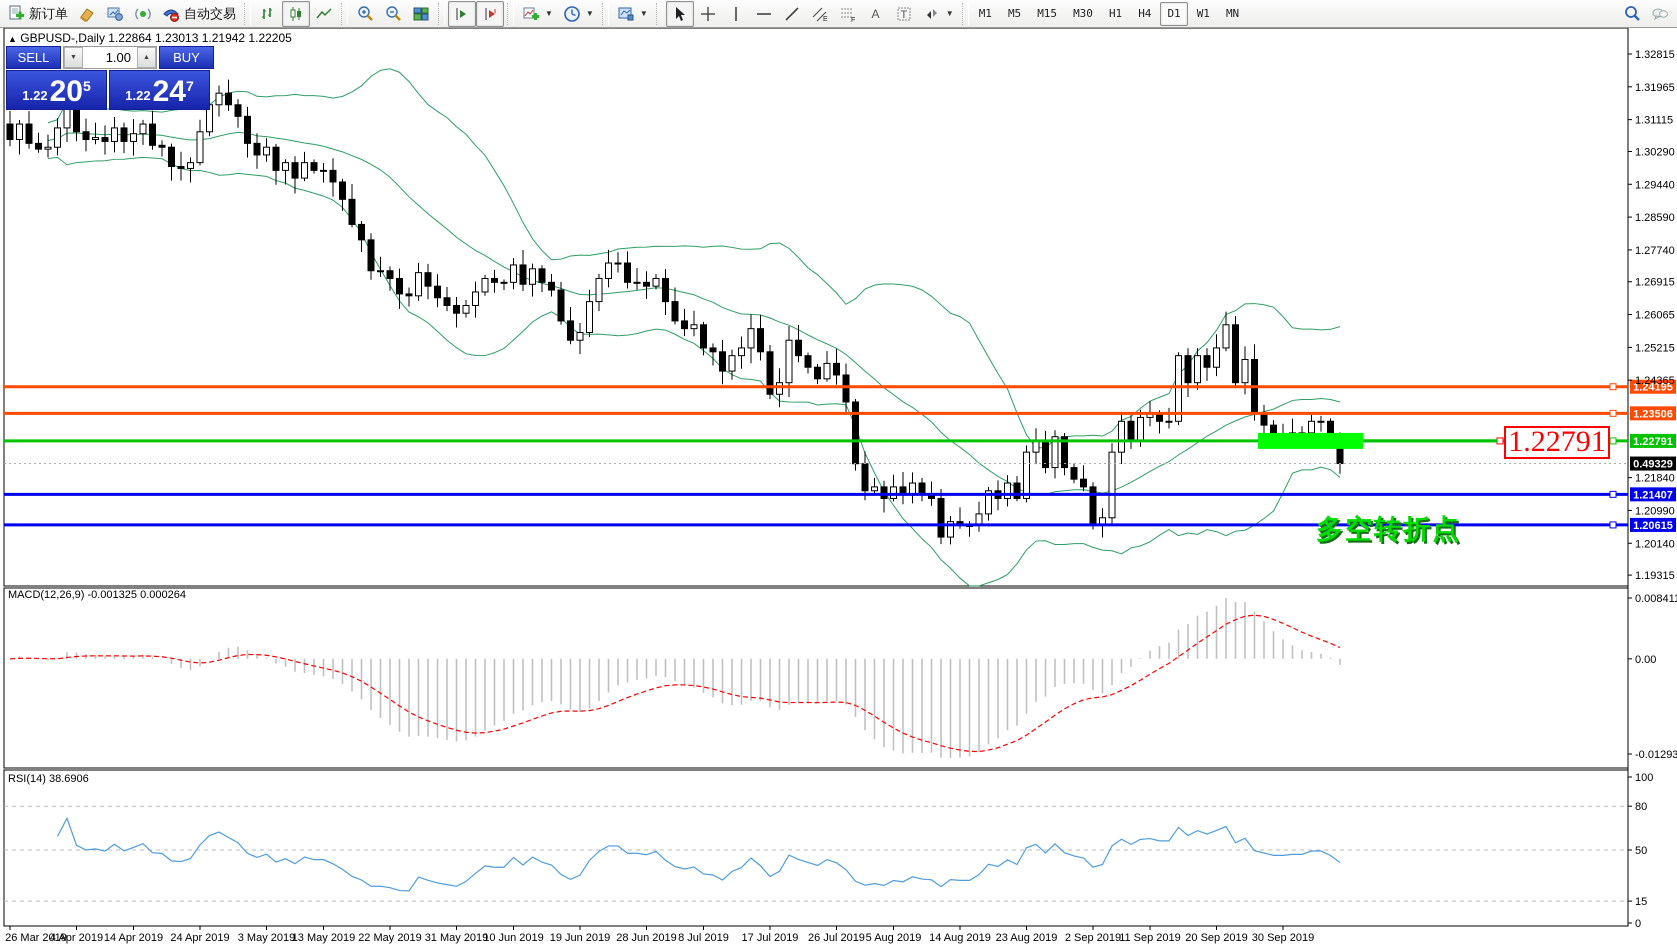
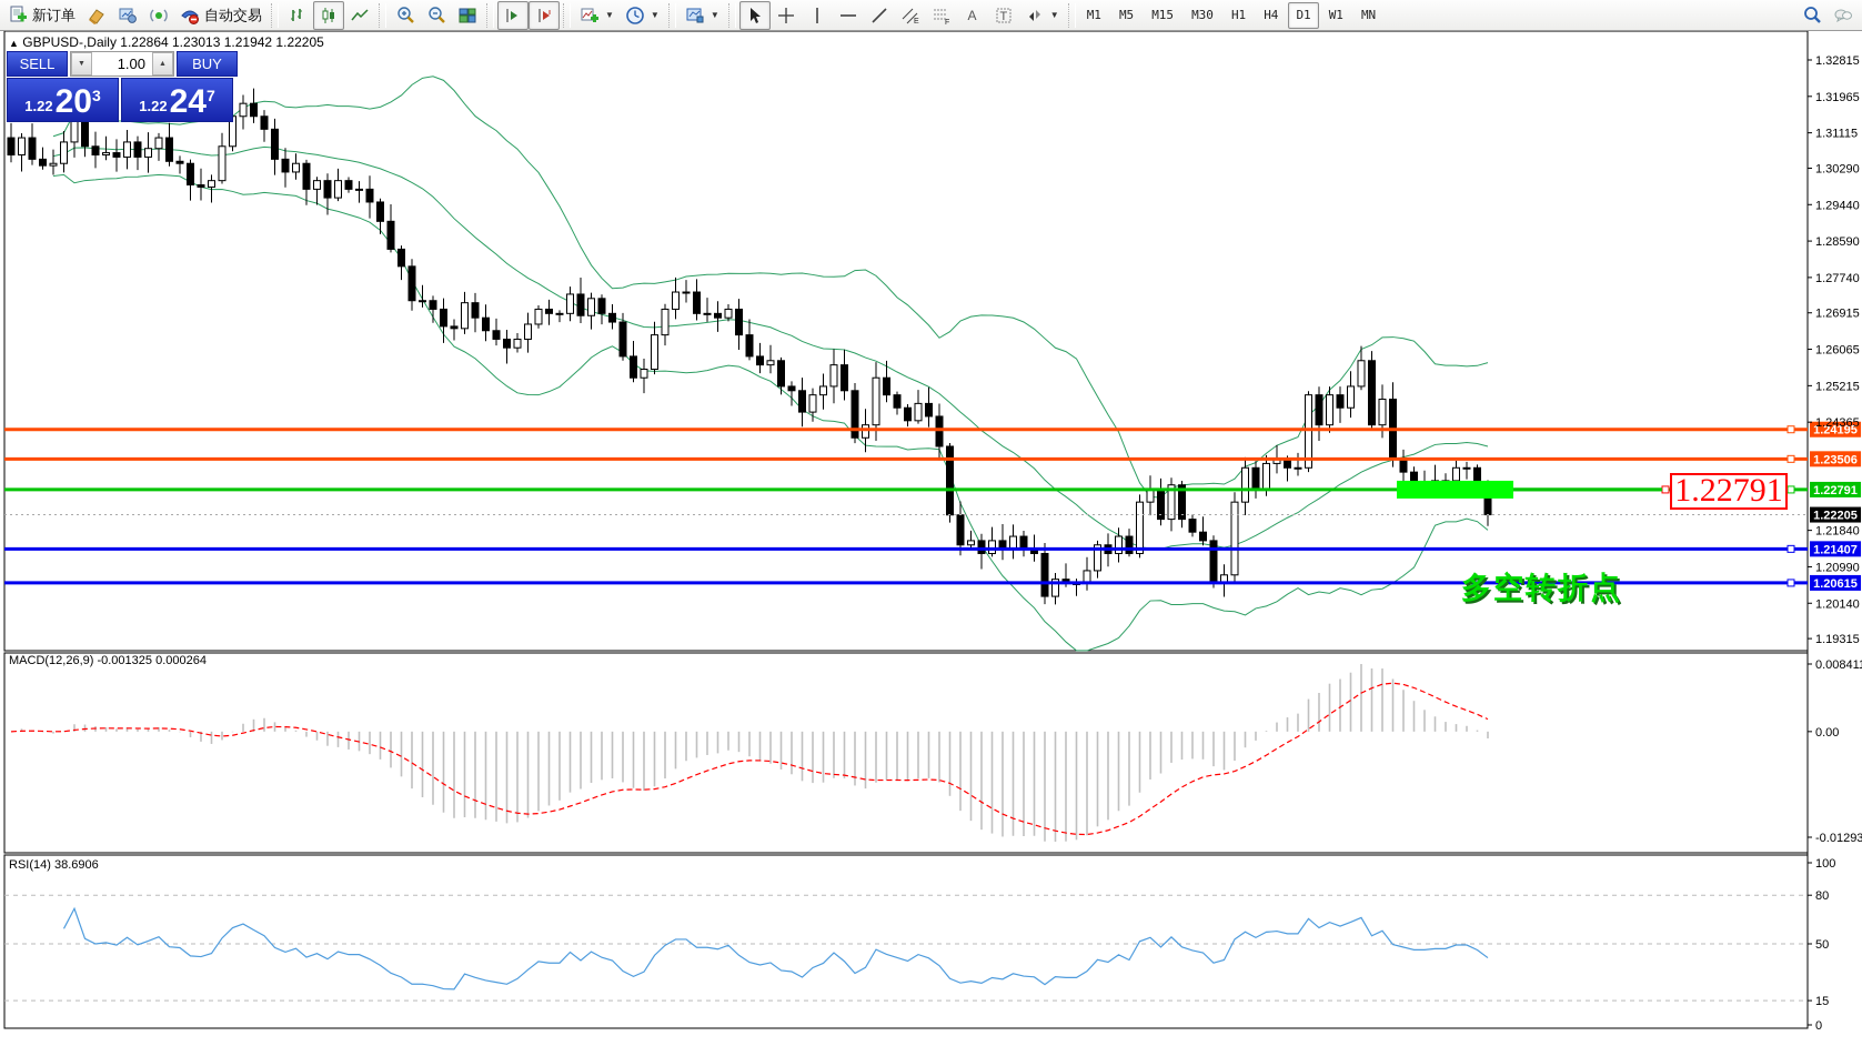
  新订单
  自动交易
  ▼
  ▼
  ▼
  A
  T
  ▼
  M1
  M5
  M15
  M30
  H1
  H4
  D1
  W1
  MN
  1.24195
  1.23506
  1.22791
  1.21407
  1.20615
- 0.49329
+ 1.22205
  1.32815
  1.31965
  1.31115
  1.30290
  1.29440
  1.28590
  1.27740
  1.26915
  1.26065
  1.25215
  1.24365
  1.21840
  1.20990
  1.20140
  1.19315
  0.00841
  0.00
  -0.01293
  100
  80
  50
  15
  0
- 26 Mar 2019
- 4 Apr 2019
- 14 Apr 2019
- 24 Apr 2019
- 3 May 2019
- 13 May 2019
- 22 May 2019
- 31 May 2019
- 10 Jun 2019
- 19 Jun 2019
- 28 Jun 2019
- 8 Jul 2019
- 17 Jul 2019
- 26 Jul 2019
- 5 Aug 2019
- 14 Aug 2019
- 23 Aug 2019
- 2 Sep 2019
- 11 Sep 2019
- 20 Sep 2019
- 30 Sep 2019
  ▲ GBPUSD-,Daily 1.22864 1.23013 1.21942 1.22205
  SELL
  1.00
  BUY
  1.22
  20
- 5
+ 3
  1.22
  24
  7
  MACD(12,26,9) -0.001325 0.000264
  RSI(14) 38.6906
  1.22791
  多空转折点
